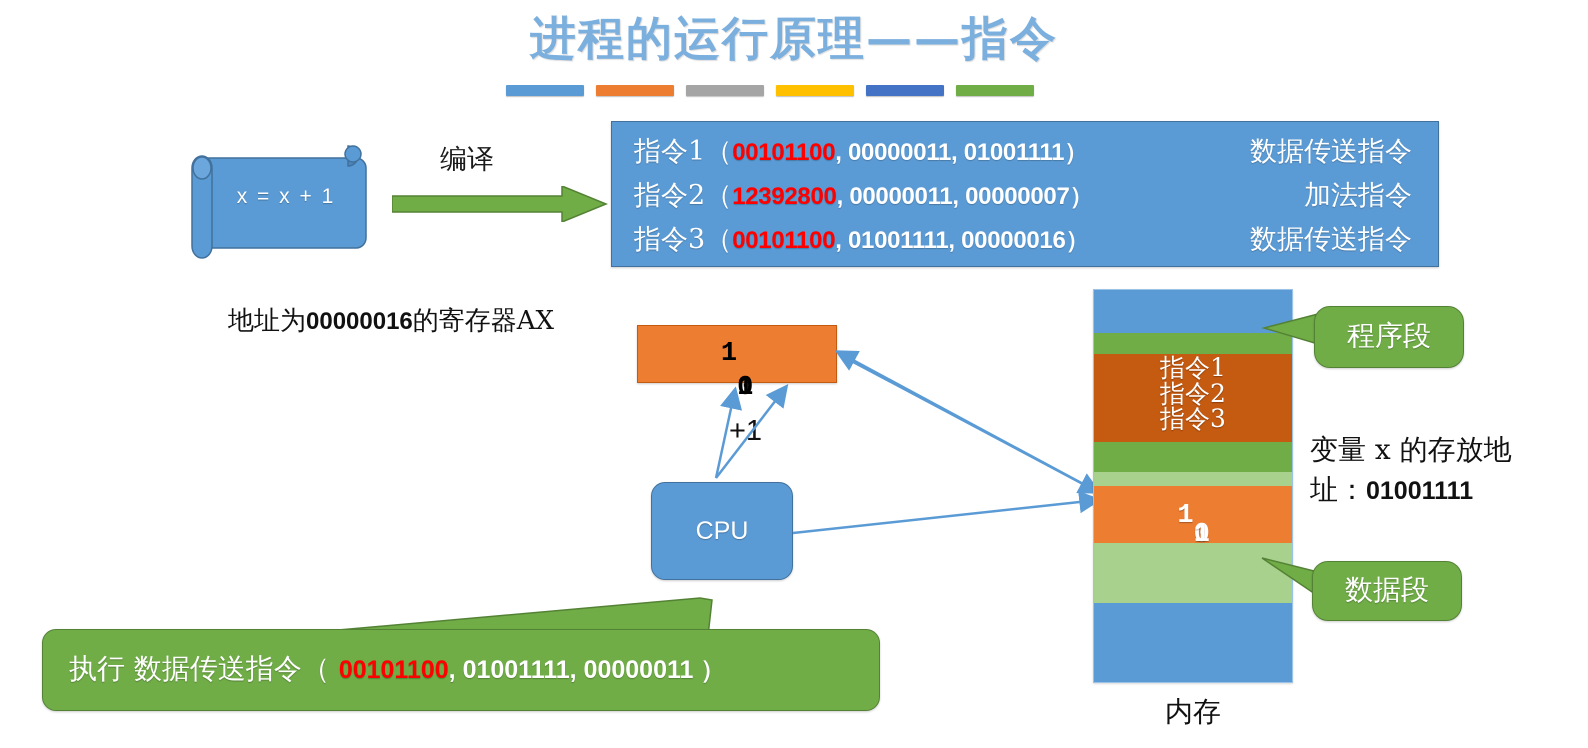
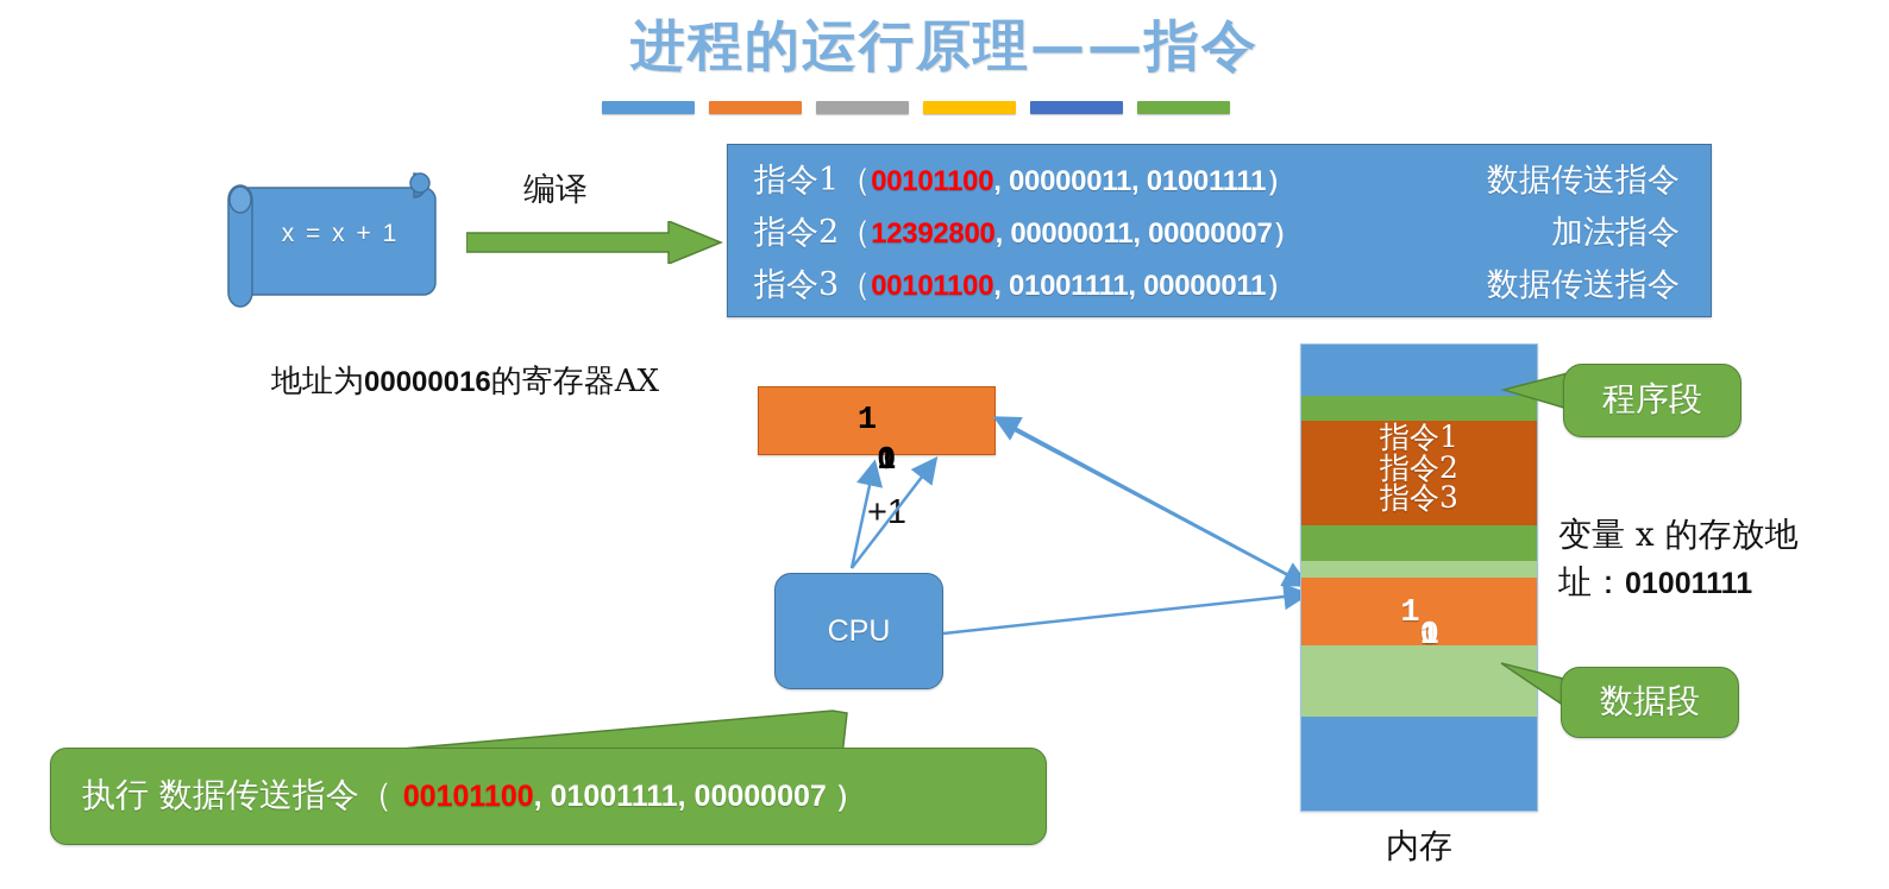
  进程的运行原理——指令
  x = x + 1
  编译
  指令1（
  00101100
  , 00000011, 01001111）
  数据传送指令
  指令2（
  12392800
  , 00000011, 00000007）
  加法指令
  指令3（
  00101100
- , 01001111, 00000016）
+ , 01001111, 00000011）
  数据传送指令
  地址为00000016的寄存器AX
  1
  0
  1
  +1
  CPU
  指令1
  指令2
  指令3
  1
  0
  1
  内存
  程序段
  数据段
  变量 x 的存放地
  址：01001111
- 执行 数据传送指令（ 00101100, 01001111, 00000011 ）
+ 执行 数据传送指令（ 00101100, 01001111, 00000007 ）
